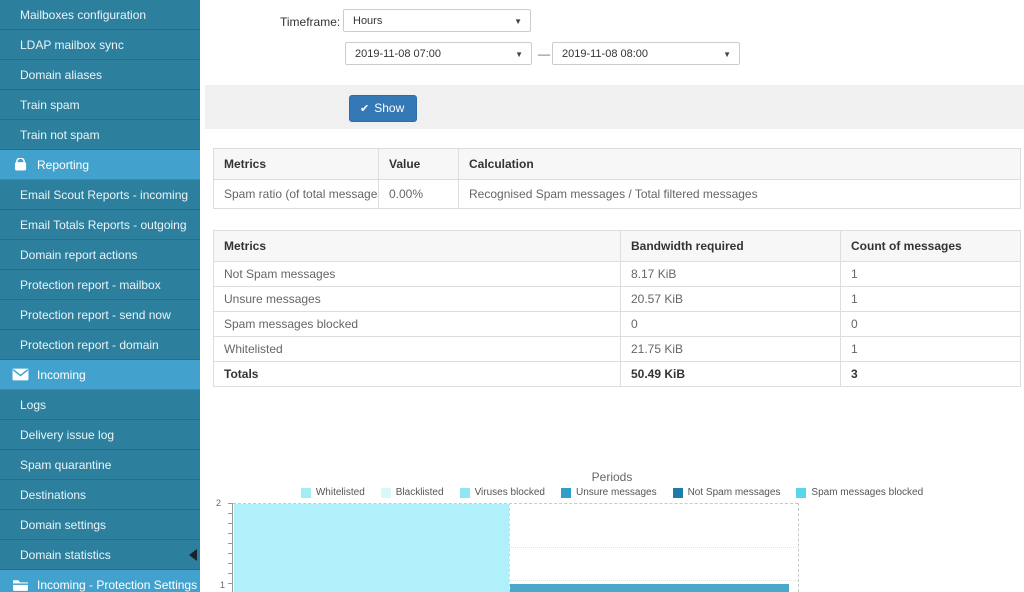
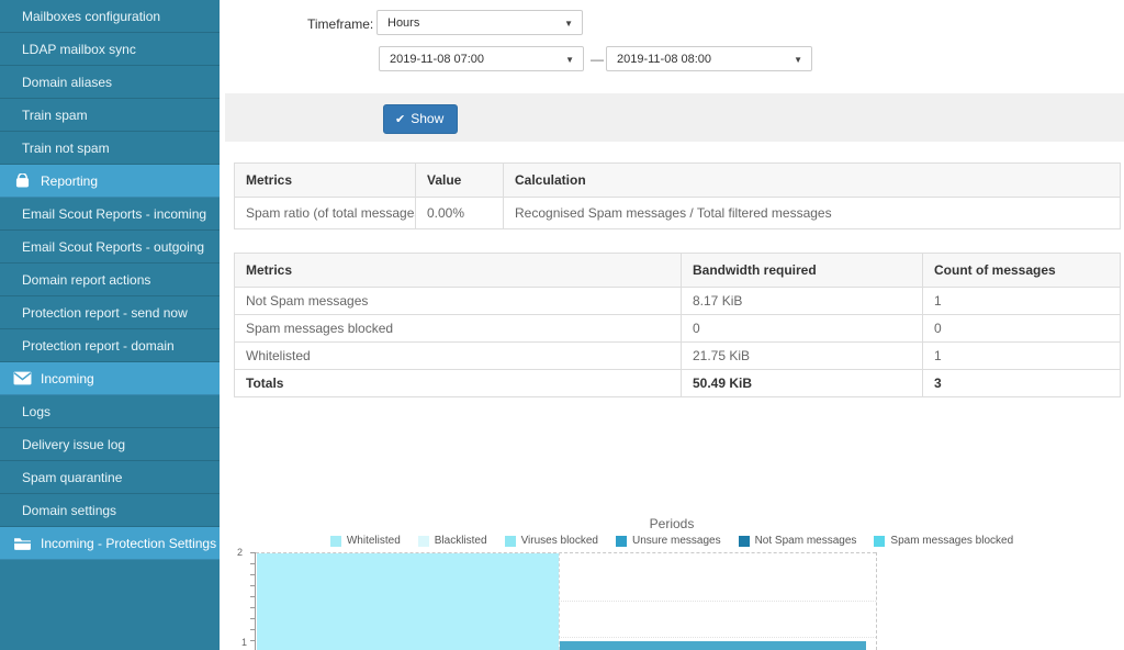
  Mailboxes configuration
  LDAP mailbox sync
  Domain aliases
  Train spam
  Train not spam
  Reporting
  Email Scout Reports - incoming
- Email Totals Reports - outgoing
+ Email Scout Reports - outgoing
  Domain report actions
- Protection report - mailbox
  Protection report - send now
  Protection report - domain
  Incoming
  Logs
  Delivery issue log
  Spam quarantine
- Destinations
  Domain settings
- Domain statistics
  Incoming - Protection Settings
  Timeframe:
  Hours
  ▼
  2019-11-08 07:00
  ▼
  —
  2019-11-08 08:00
  ▼
  ✔
  Show
  Metrics	Value	Calculation
  Spam ratio (of total message	0.00%	Recognised Spam messages / Total filtered messages
  Metrics	Bandwidth required	Count of messages
  Not Spam messages	8.17 KiB	1
- Unsure messages	20.57 KiB	1
  Spam messages blocked	0	0
  Whitelisted	21.75 KiB	1
  Totals	50.49 KiB	3
  Periods
  Whitelisted
  Blacklisted
  Viruses blocked
  Unsure messages
  Not Spam messages
  Spam messages blocked
  2
  1
